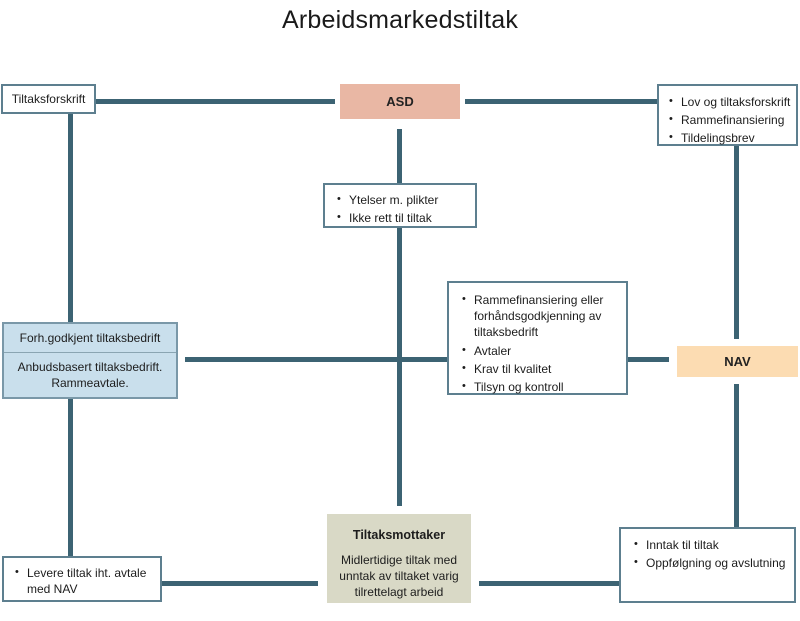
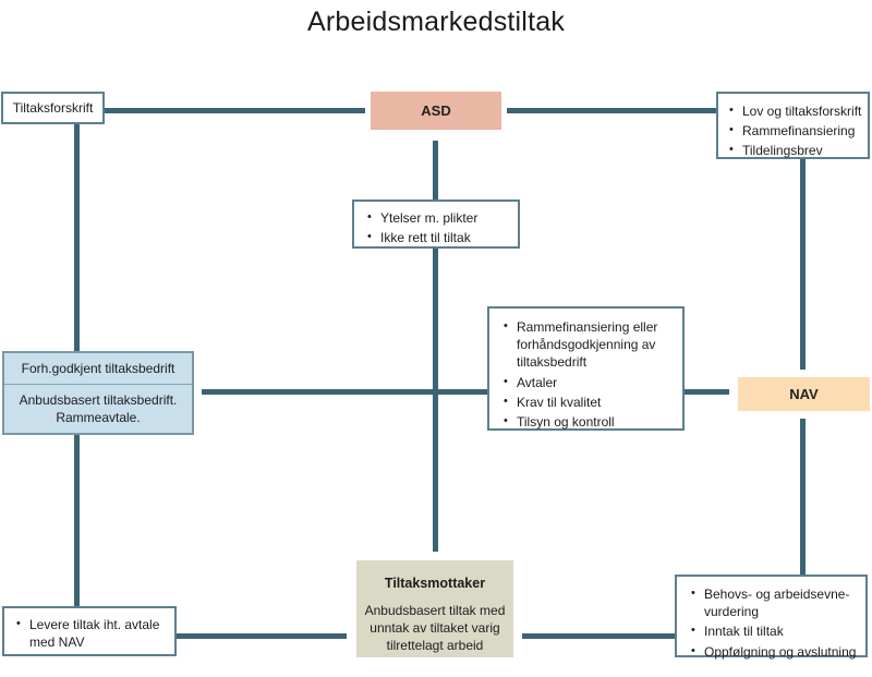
  Arbeidsmarkedstiltak
  Tiltaksforskrift
  ASD
  Lov og tiltaksforskrift
  Rammefinansiering
  Tildelingsbrev
  Ytelser m. plikter
  Ikke rett til tiltak
  Rammefinansiering eller forhåndsgodkjenning av tiltaksbedrift
  Avtaler
  Krav til kvalitet
  Tilsyn og kontroll
  NAV
  Forh.godkjent tiltaksbedrift
  Anbudsbasert tiltaksbedrift.
  Rammeavtale.
  Tiltaksmottaker
- Midlertidige tiltak med unntak av tiltaket varig tilrettelagt arbeid
+ Anbudsbasert tiltak med unntak av tiltaket varig tilrettelagt arbeid
  Levere tiltak iht. avtale med NAV
+ Behovs- og arbeidsevne-vurdering
  Inntak til tiltak
  Oppfølgning og avslutning
